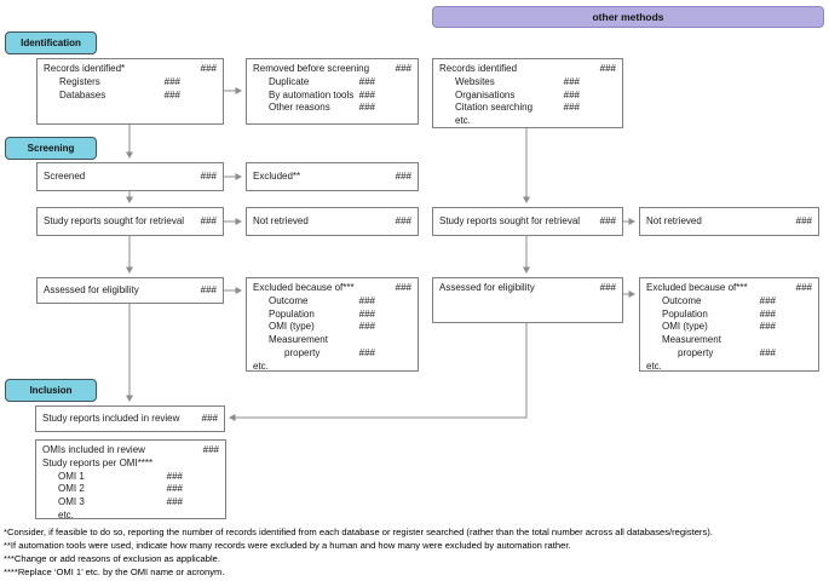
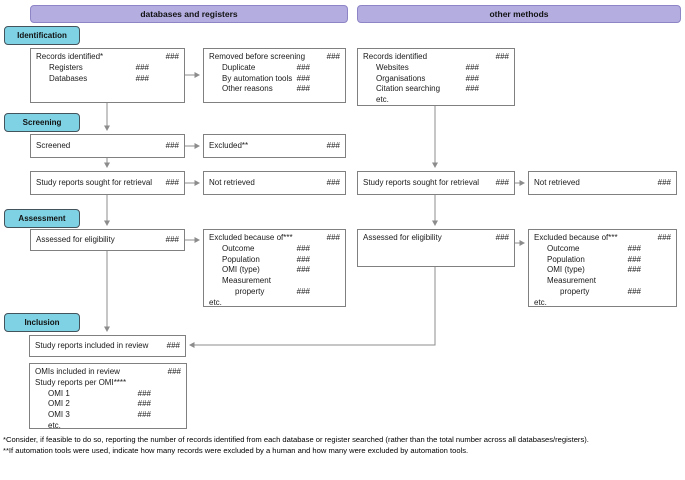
+ databases and registers
  other methods
  Identification
  Screening
+ Assessment
  Inclusion
  Records identified*
  ###
  Registers
  ###
  Databases
  ###
  Removed before screening
  ###
  Duplicate
  ###
  By automation tools
  ###
  Other reasons
  ###
  Records identified
  ###
  Websites
  ###
  Organisations
  ###
  Citation searching
  ###
  etc.
  Screened
  ###
  Excluded**
  ###
  Study reports sought for retrieval
  ###
  Not retrieved
  ###
  Study reports sought for retrieval
  ###
  Not retrieved
  ###
  Assessed for eligibility
  ###
  Excluded because of***
  ###
  Outcome
  ###
  Population
  ###
  OMI (type)
  ###
  Measurement
  property
  ###
  etc.
  Assessed for eligibility
  ###
  Excluded because of***
  ###
  Outcome
  ###
  Population
  ###
  OMI (type)
  ###
  Measurement
  property
  ###
  etc.
  Study reports included in review
  ###
  OMIs included in review
  ###
  Study reports per OMI****
  OMI 1
  ###
  OMI 2
  ###
  OMI 3
  ###
  etc.
  *Consider, if feasible to do so, reporting the number of records identified from each database or register searched (rather than the total number across all databases/registers).
- **If automation tools were used, indicate how many records were excluded by a human and how many were excluded by automation rather.
+ **If automation tools were used, indicate how many records were excluded by a human and how many were excluded by automation tools.
- ***Change or add reasons of exclusion as applicable.
- ****Replace ‘OMI 1’ etc. by the OMI name or acronym.
